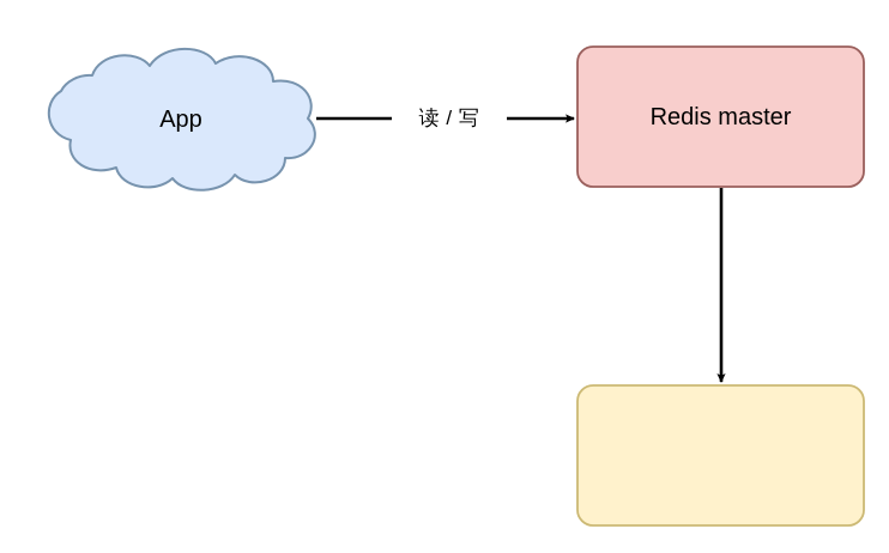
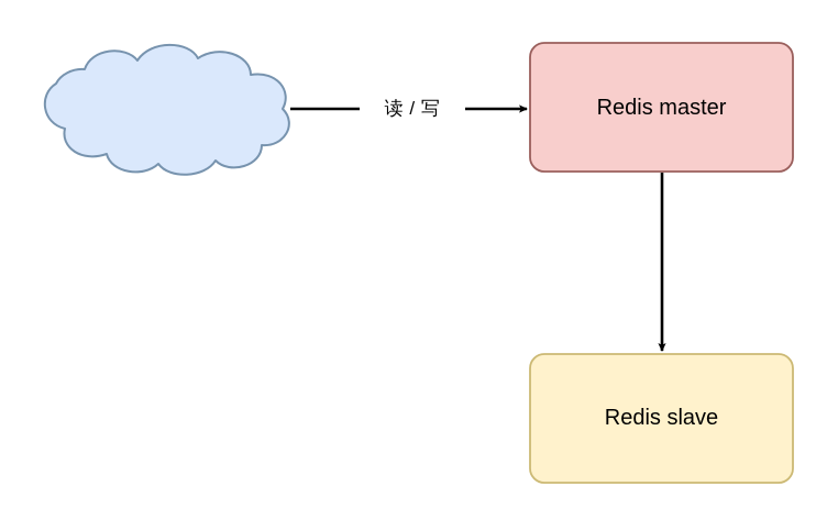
- App
  Redis master
+ Redis slave
  读 / 写
